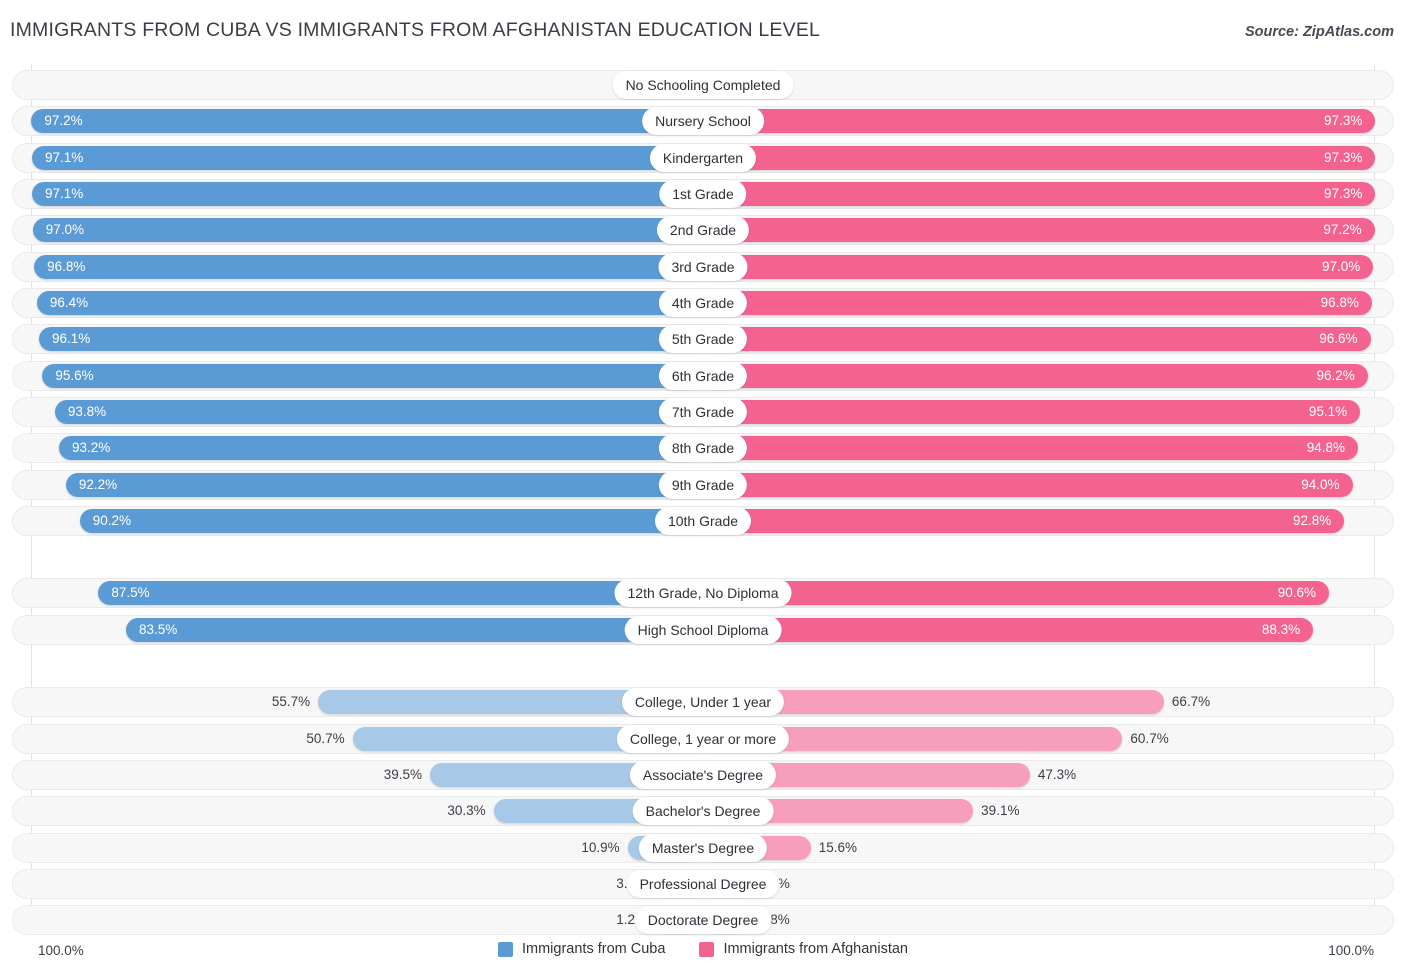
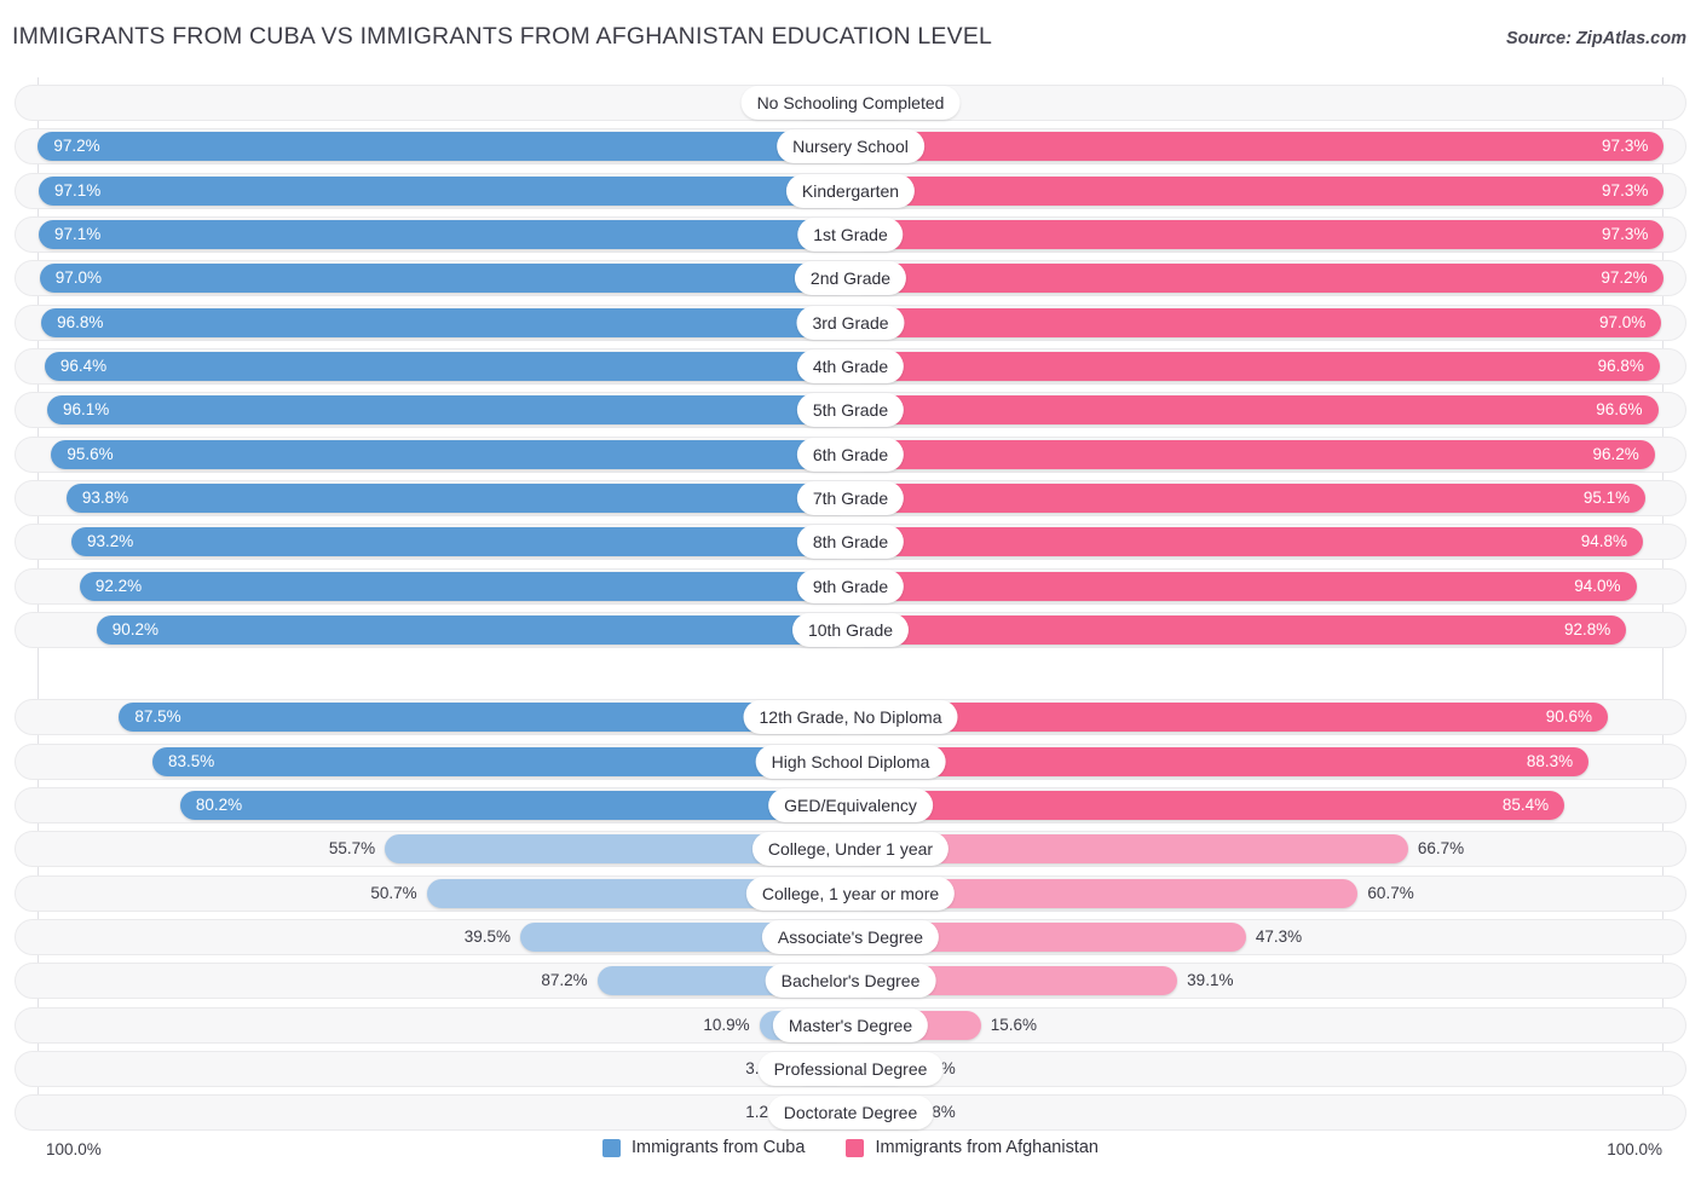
  IMMIGRANTS FROM CUBA VS IMMIGRANTS FROM AFGHANISTAN EDUCATION LEVEL
  Source: ZipAtlas.com
  No Schooling Completed
  97.2%
  97.3%
  Nursery School
  97.1%
  97.3%
  Kindergarten
  97.1%
  97.3%
  1st Grade
  97.0%
  97.2%
  2nd Grade
  96.8%
  97.0%
  3rd Grade
  96.4%
  96.8%
  4th Grade
  96.1%
  96.6%
  5th Grade
  95.6%
  96.2%
  6th Grade
  93.8%
  95.1%
  7th Grade
  93.2%
  94.8%
  8th Grade
  92.2%
  94.0%
  9th Grade
  90.2%
  92.8%
  10th Grade
  87.5%
  90.6%
  12th Grade, No Diploma
  83.5%
  88.3%
  High School Diploma
+ 80.2%
+ 85.4%
+ GED/Equivalency
  55.7%
  66.7%
  College, Under 1 year
  50.7%
  60.7%
  College, 1 year or more
  39.5%
  47.3%
  Associate's Degree
- 30.3%
+ 87.2%
  39.1%
  Bachelor's Degree
  10.9%
  15.6%
  Master's Degree
  Professional Degree
  1.2
  Doctorate Degree
  100.0%
  100.0%
  Immigrants from Cuba
  Immigrants from Afghanistan
